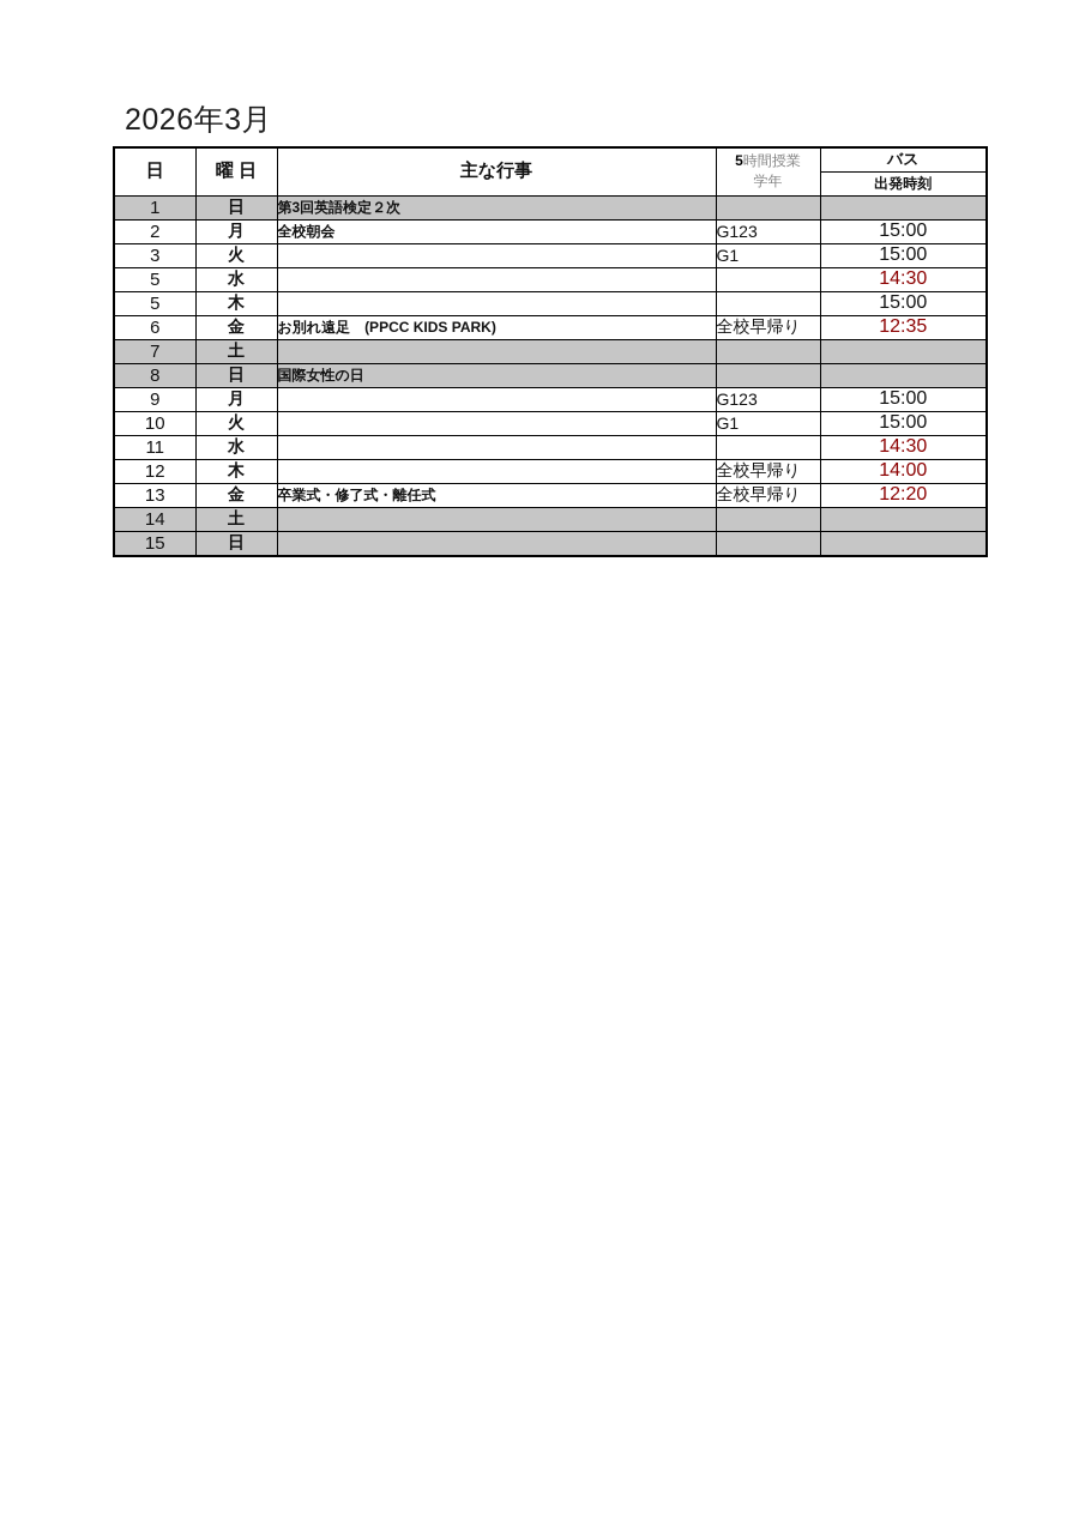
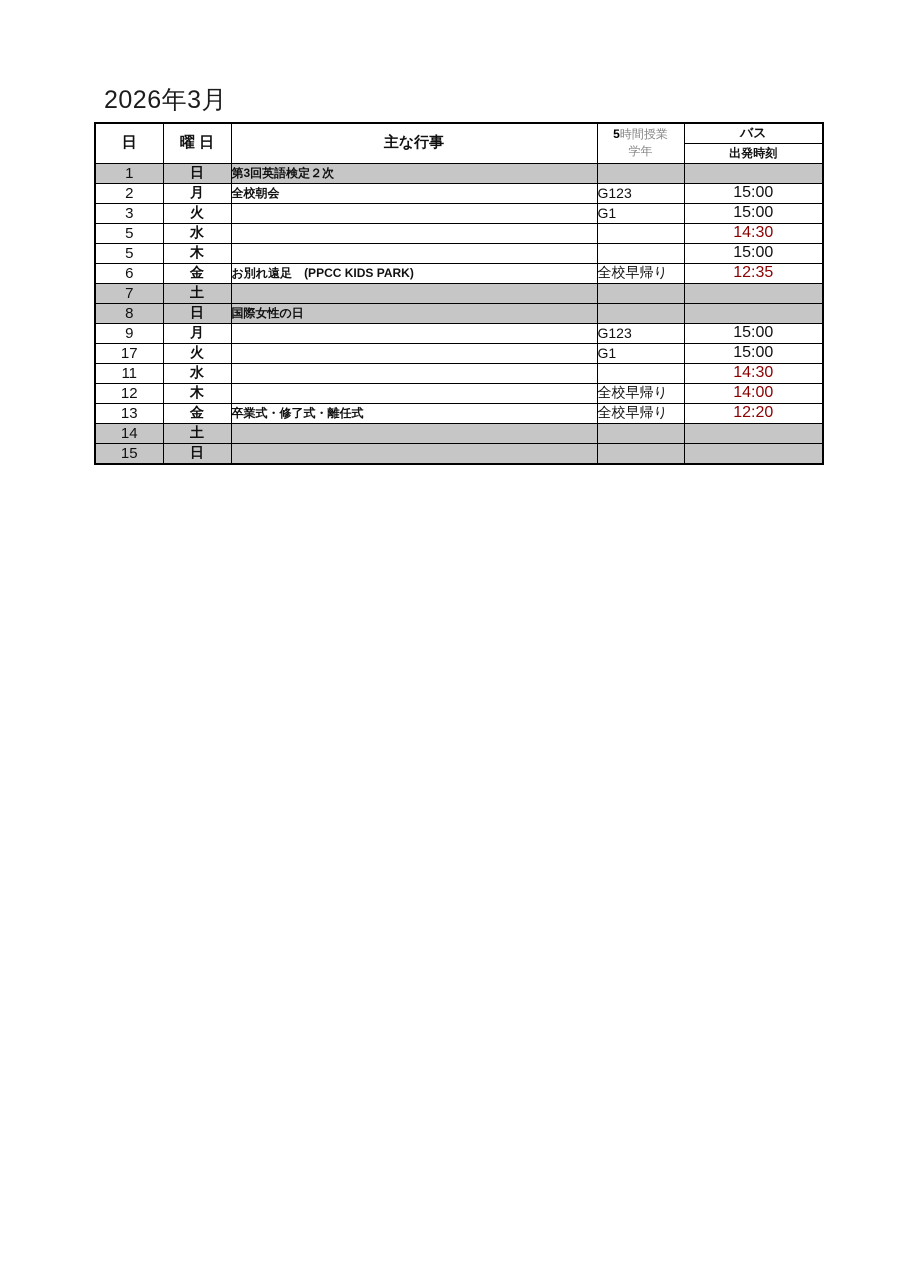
  2026年3月
  日	曜 日	主な行事	5時間授業学年	バス
  出発時刻
  1	日	第3回英語検定２次
  2	月	全校朝会	G123	15:00
  3	火		G1	15:00
  5	水			14:30
  5	木			15:00
  6	金	お別れ遠足 (PPCC KIDS PARK)	全校早帰り	12:35
  7	土
  8	日	国際女性の日
  9	月		G123	15:00
- 10	火		G1	15:00
+ 17	火		G1	15:00
  11	水			14:30
  12	木		全校早帰り	14:00
  13	金	卒業式・修了式・離任式	全校早帰り	12:20
  14	土
  15	日
